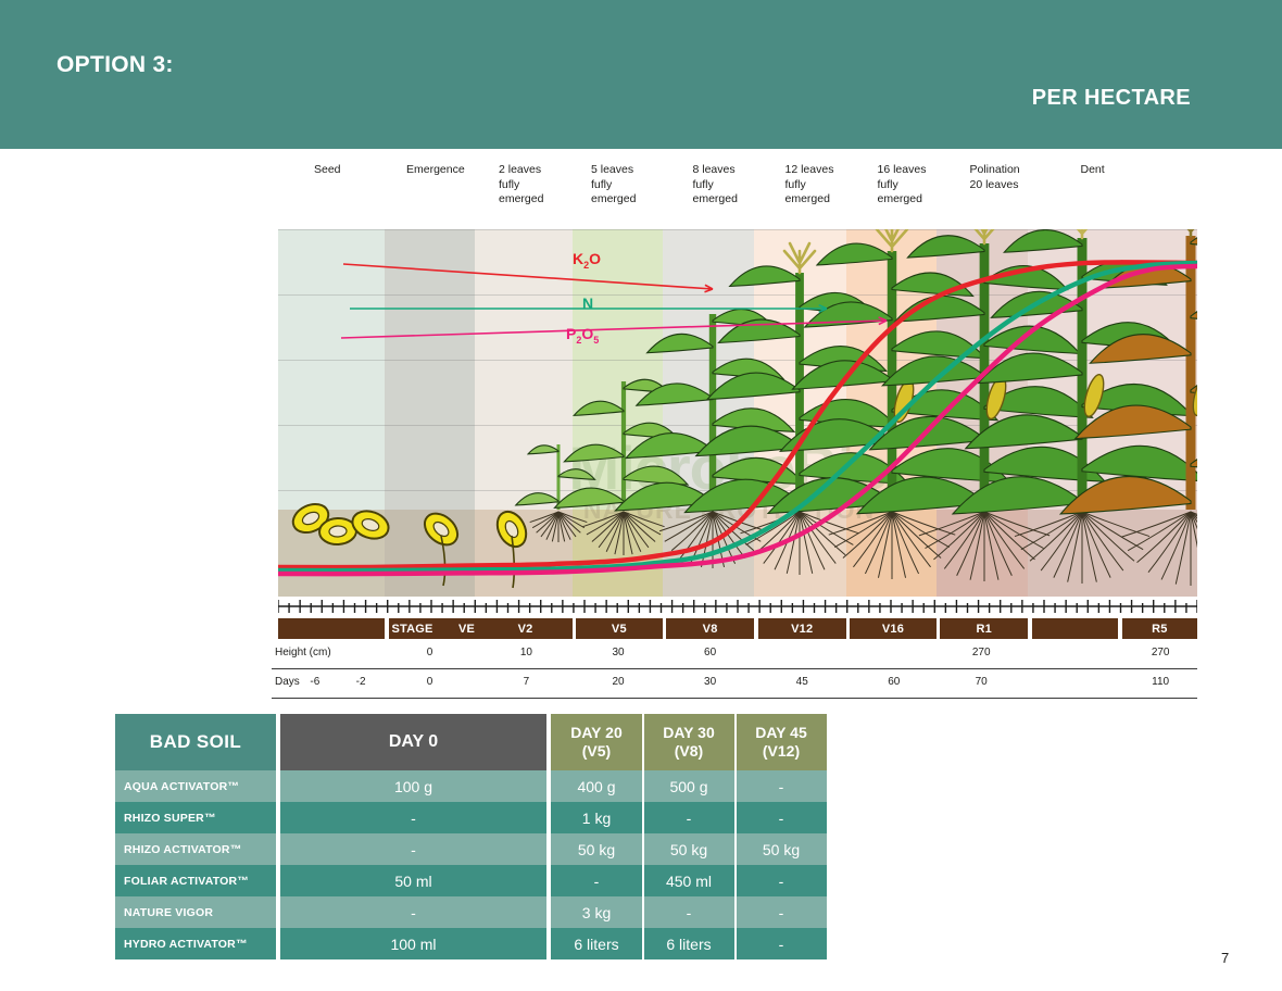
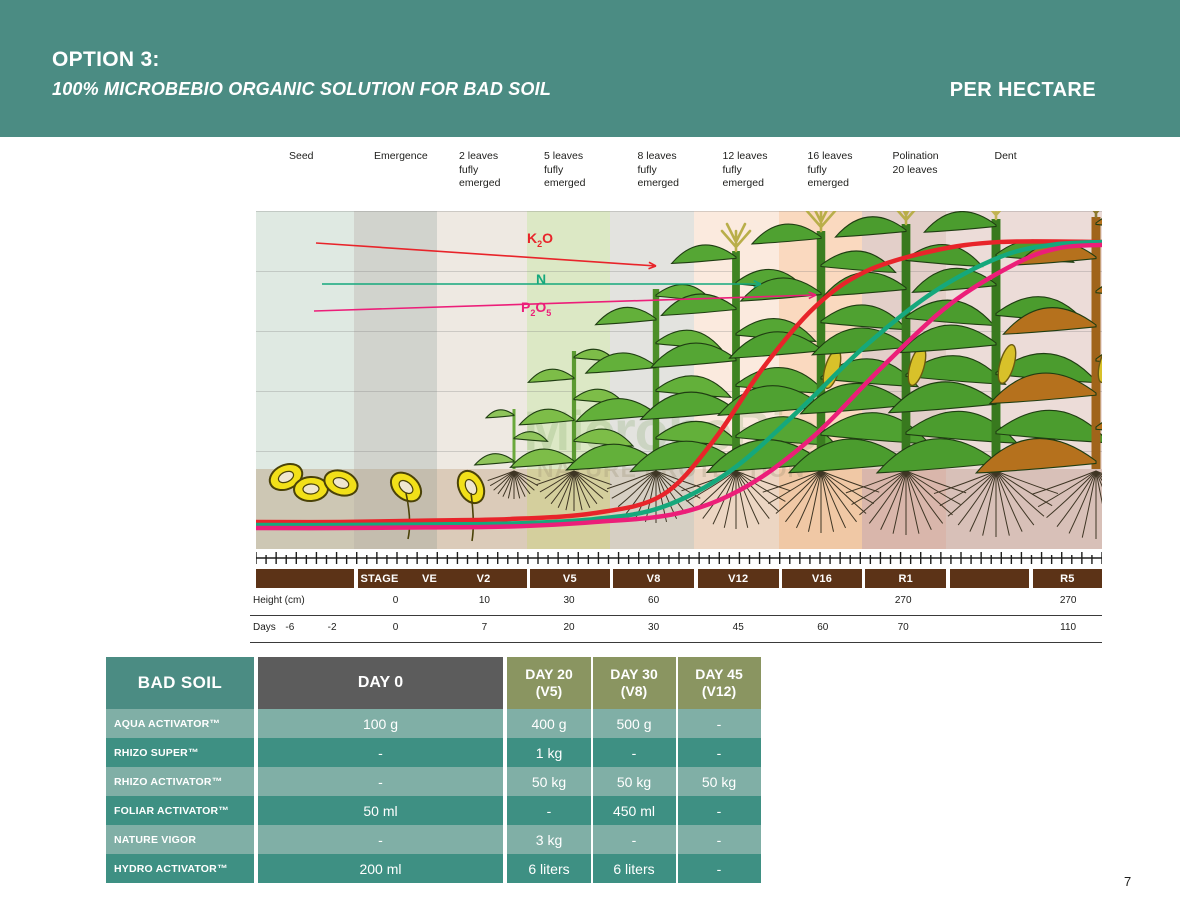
  OPTION 3:
+ 100% MICROBEBIO ORGANIC SOLUTION FOR BAD SOIL
  PER HECTARE
  Seed
  Emergence
  2 leaves
  fufly
  emerged
  5 leaves
  fufly
  emerged
  8 leaves
  fufly
  emerged
  12 leaves
  fufly
  emerged
  16 leaves
  fufly
  emerged
  Polination
  20 leaves
  Dent
  K2O
  N
  P2O5
  VE
  V2
  V5
  V8
  V12
  V16
  R1
  R5
  STAGE
  Height (cm)
  0
  10
  30
  60
  270
  270
  Days
  -6
  -2
  0
  7
  20
  30
  45
  60
  70
  110
  BAD SOIL
  DAY 0
  DAY 20
  (V5)
  DAY 30
  (V8)
  DAY 45
  (V12)
  AQUA ACTIVATOR™
  100 g
  400 g
  500 g
  -
  RHIZO SUPER™
  -
  1 kg
  -
  -
  RHIZO ACTIVATOR™
  -
  50 kg
  50 kg
  50 kg
  FOLIAR ACTIVATOR™
  50 ml
  -
  450 ml
  -
  NATURE VIGOR
  -
  3 kg
  -
  -
  HYDRO ACTIVATOR™
- 100 ml
+ 200 ml
  6 liters
  6 liters
  -
  7
